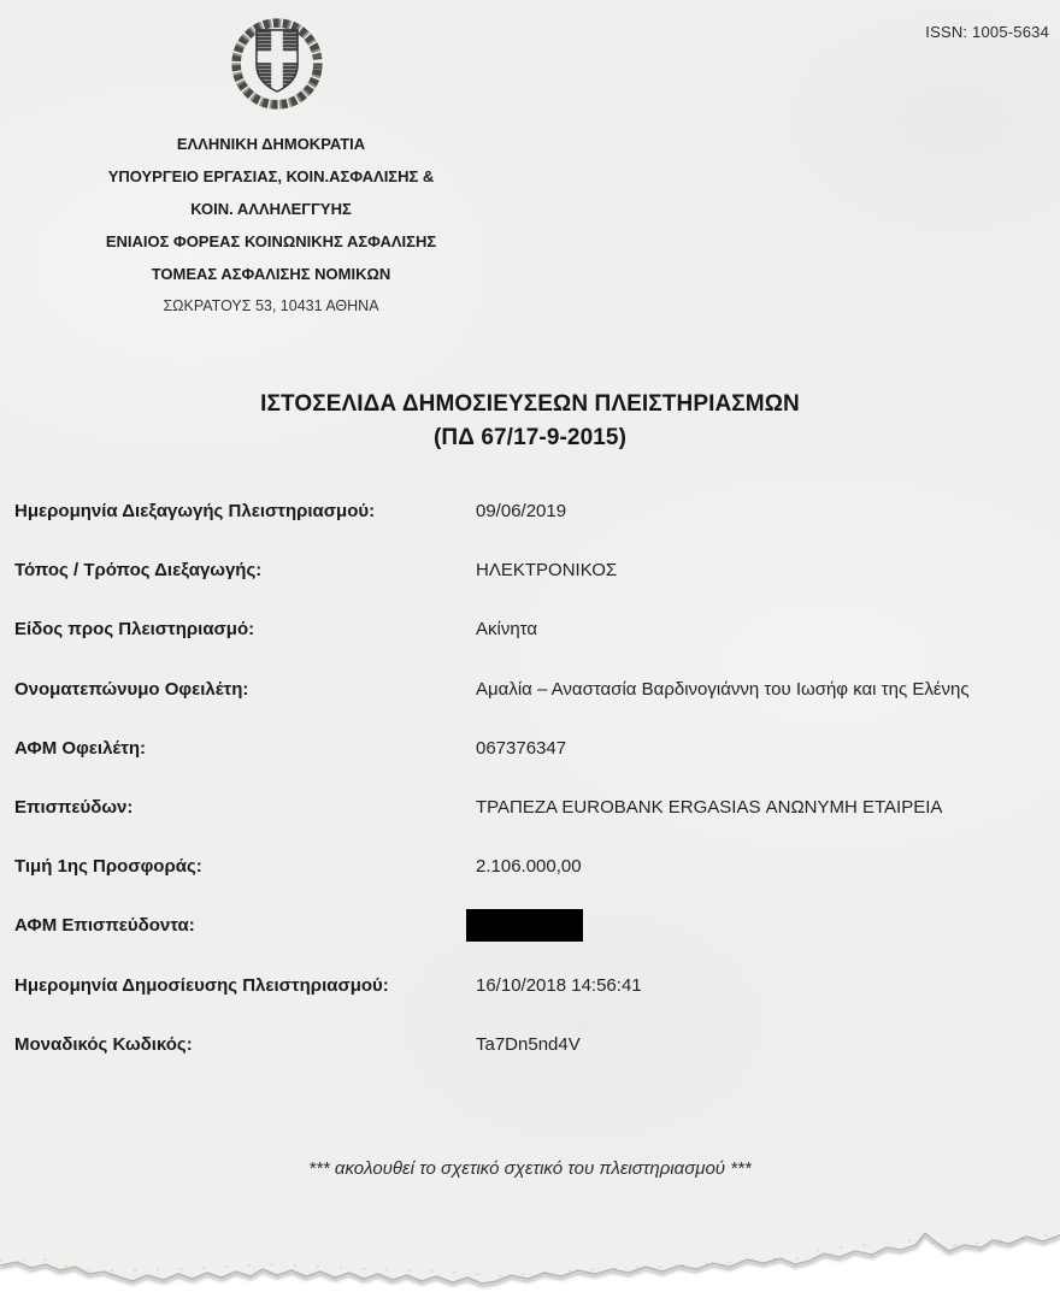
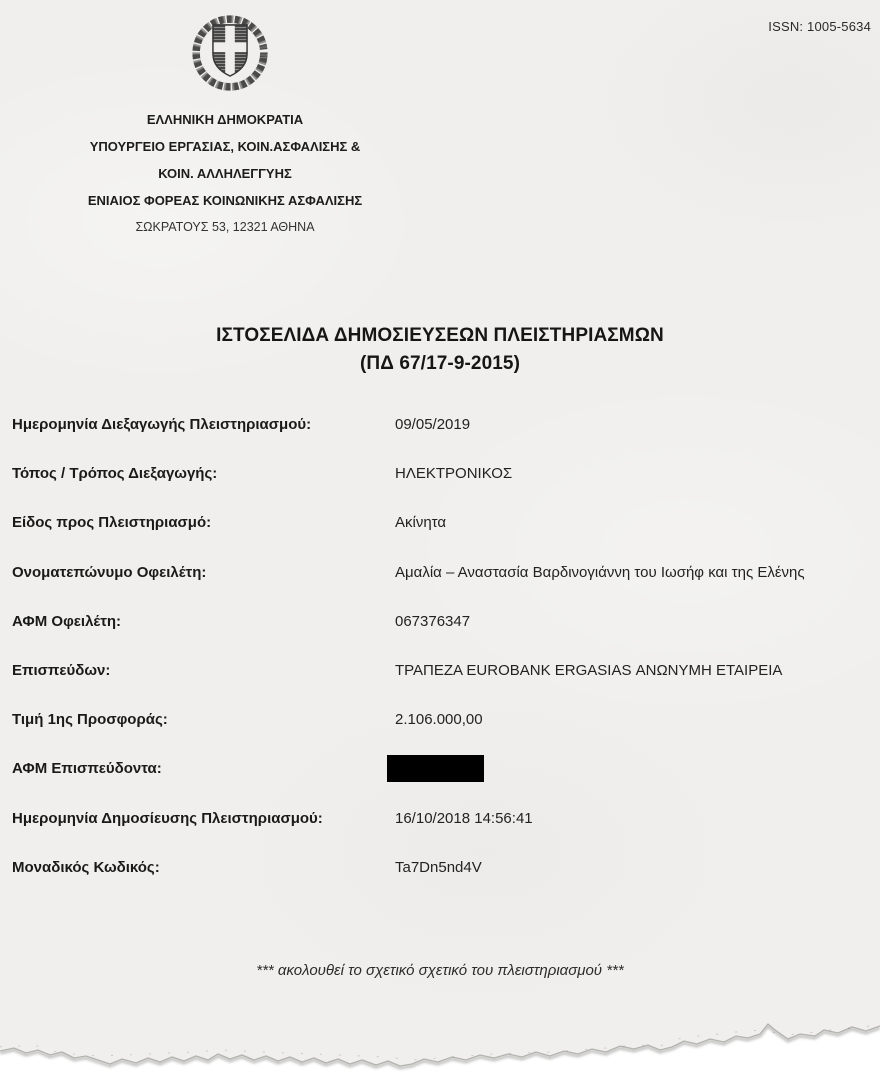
  ISSN: 1005-5634
  ΕΛΛΗΝΙΚΗ ΔΗΜΟΚΡΑΤΙΑ
  ΥΠΟΥΡΓΕΙΟ ΕΡΓΑΣΙΑΣ, ΚΟΙΝ.ΑΣΦΑΛΙΣΗΣ &
  ΚΟΙΝ. ΑΛΛΗΛΕΓΓΥΗΣ
  ΕΝΙΑΙΟΣ ΦΟΡΕΑΣ ΚΟΙΝΩΝΙΚΗΣ ΑΣΦΑΛΙΣΗΣ
- ΤΟΜΕΑΣ ΑΣΦΑΛΙΣΗΣ ΝΟΜΙΚΩΝ
- ΣΩΚΡΑΤΟΥΣ 53, 10431 ΑΘΗΝΑ
+ ΣΩΚΡΑΤΟΥΣ 53, 12321 ΑΘΗΝΑ
  ΙΣΤΟΣΕΛΙΔΑ ΔΗΜΟΣΙΕΥΣΕΩΝ ΠΛΕΙΣΤΗΡΙΑΣΜΩΝ
  (ΠΔ 67/17-9-2015)
  Ημερομηνία Διεξαγωγής Πλειστηριασμού:
- 09/06/2019
+ 09/05/2019
  Τόπος / Τρόπος Διεξαγωγής:
  ΗΛΕΚΤΡΟΝΙΚΟΣ
  Είδος προς Πλειστηριασμό:
  Ακίνητα
  Ονοματεπώνυμο Οφειλέτη:
  Αμαλία – Αναστασία Βαρδινογιάννη του Ιωσήφ και της Ελένης
  ΑΦΜ Οφειλέτη:
  067376347
  Επισπεύδων:
  ΤΡΑΠΕΖΑ EUROBANK ERGASIAS ΑΝΩΝΥΜΗ ΕΤΑΙΡΕΙΑ
  Τιμή 1ης Προσφοράς:
  2.106.000,00
  ΑΦΜ Επισπεύδοντα:
  Ημερομηνία Δημοσίευσης Πλειστηριασμού:
  16/10/2018 14:56:41
  Μοναδικός Κωδικός:
  Ta7Dn5nd4V
  *** ακολουθεί το σχετικό σχετικό του πλειστηριασμού ***
